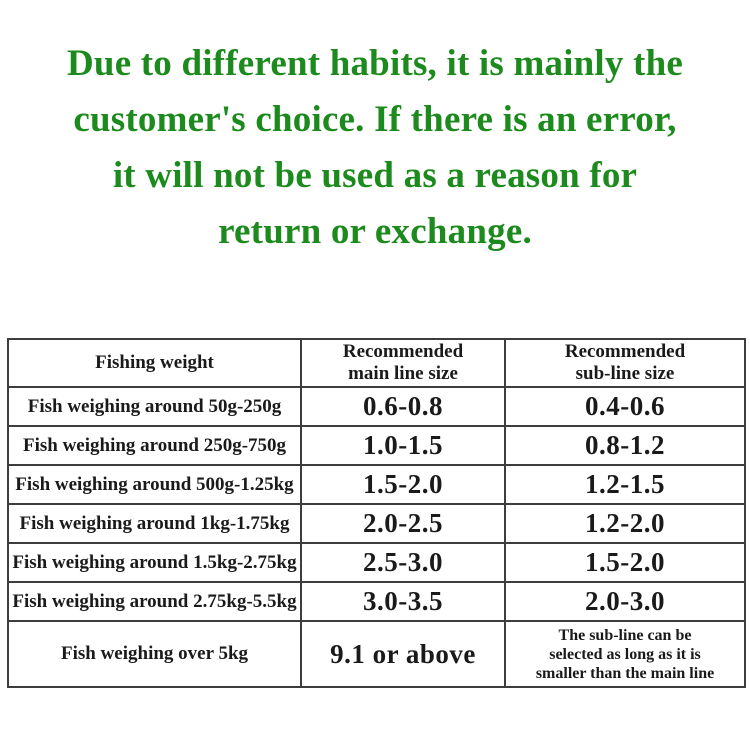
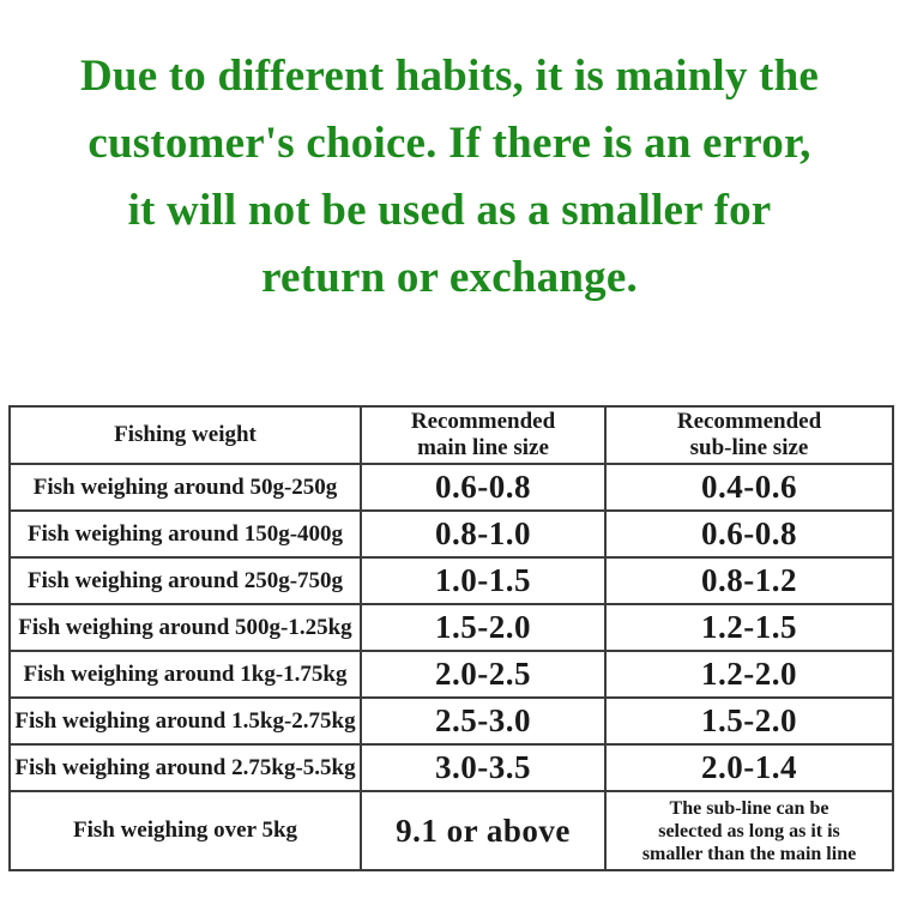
  Due to different habits, it is mainly the
  customer's choice. If there is an error,
- it will not be used as a reason for
+ it will not be used as a smaller for
  return or exchange.
  Fishing weight	Recommended main line size	Recommended sub-line size
  Fish weighing around 50g-250g	0.6-0.8	0.4-0.6
+ Fish weighing around 150g-400g	0.8-1.0	0.6-0.8
  Fish weighing around 250g-750g	1.0-1.5	0.8-1.2
  Fish weighing around 500g-1.25kg	1.5-2.0	1.2-1.5
  Fish weighing around 1kg-1.75kg	2.0-2.5	1.2-2.0
  Fish weighing around 1.5kg-2.75kg	2.5-3.0	1.5-2.0
- Fish weighing around 2.75kg-5.5kg	3.0-3.5	2.0-3.0
+ Fish weighing around 2.75kg-5.5kg	3.0-3.5	2.0-1.4
  Fish weighing over 5kg	9.1 or above	The sub-line can be selected as long as it is smaller than the main line
